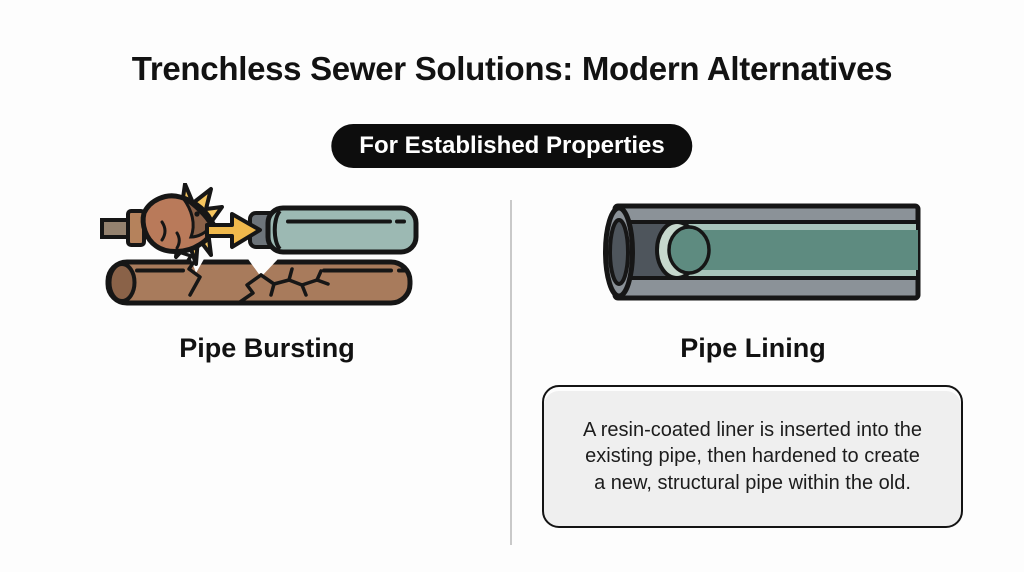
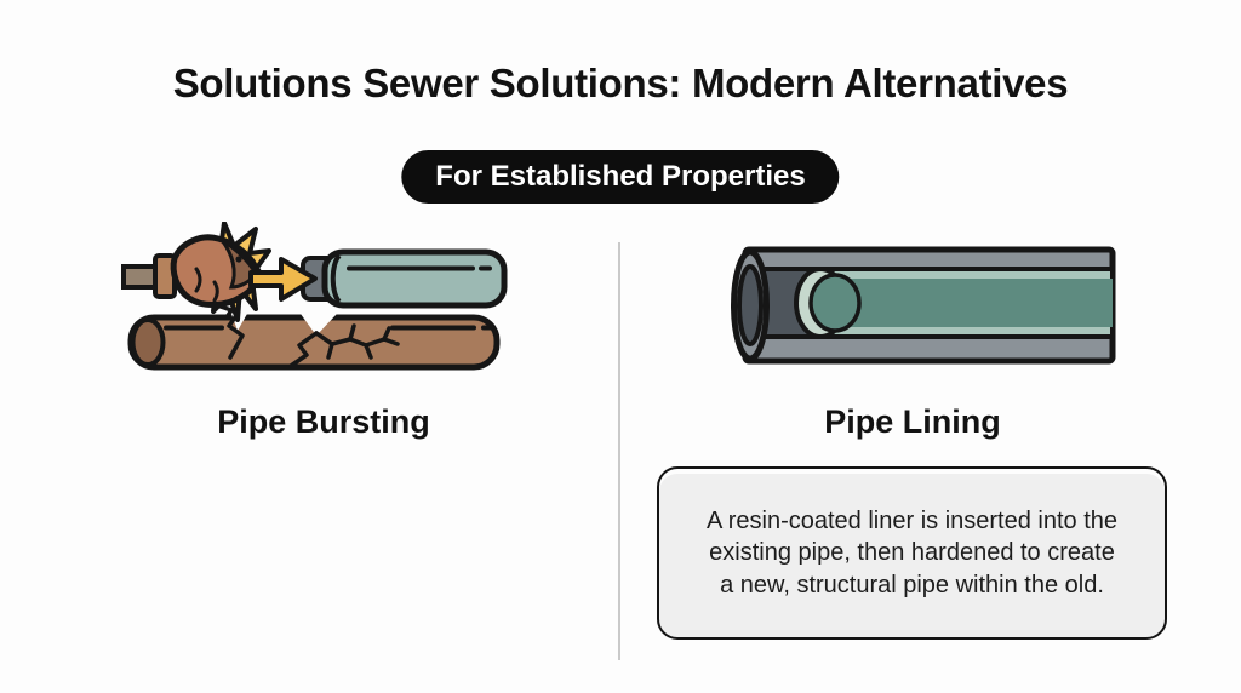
- Trenchless Sewer Solutions: Modern Alternatives
+ Solutions Sewer Solutions: Modern Alternatives
  For Established Properties
  Pipe Bursting
  Pipe Lining
  A resin-coated liner is inserted into the
  existing pipe, then hardened to create
  a new, structural pipe within the old.
